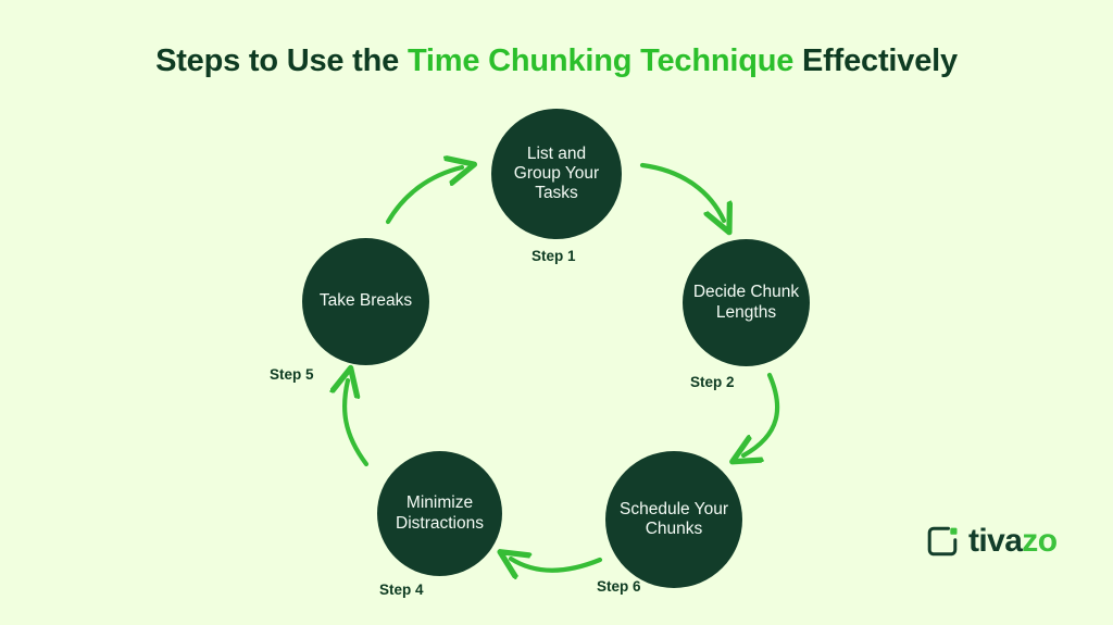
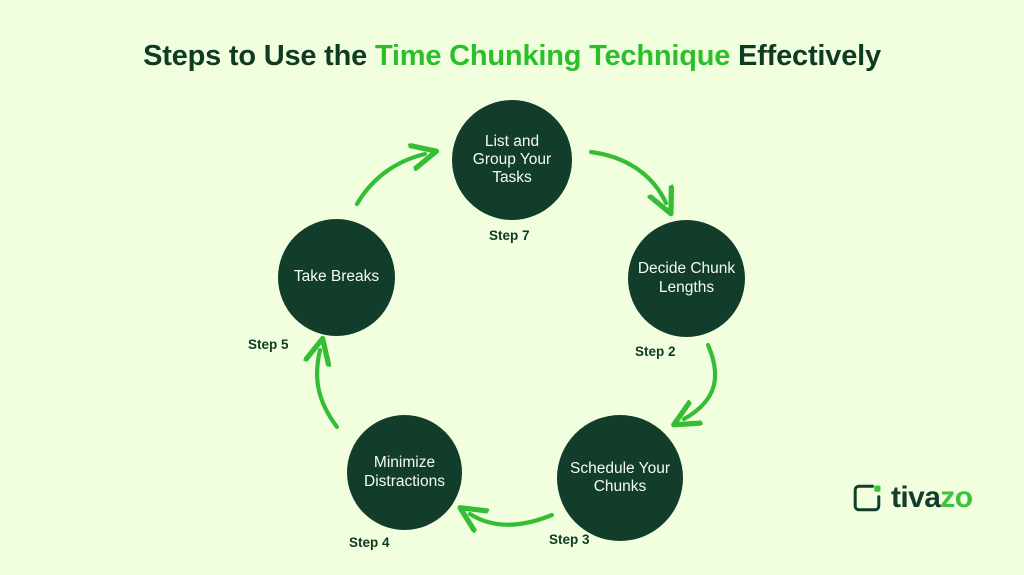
  Steps to Use the Time Chunking Technique Effectively
  List and
  Group Your
  Tasks
- Step 1
+ Step 7
  Decide Chunk
  Lengths
  Step 2
  Schedule Your
  Chunks
- Step 6
+ Step 3
  Minimize
  Distractions
  Step 4
  Take Breaks
  Step 5
  tivazo
